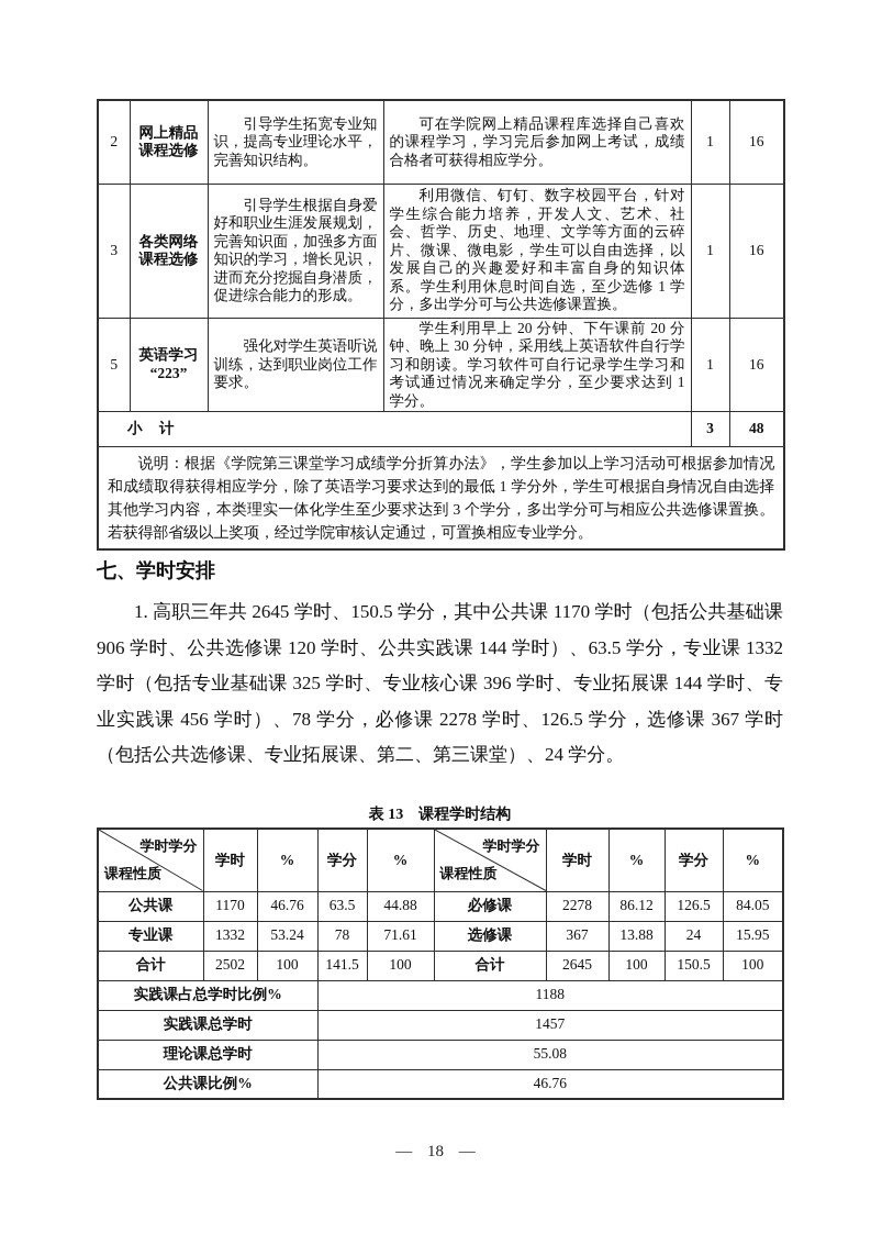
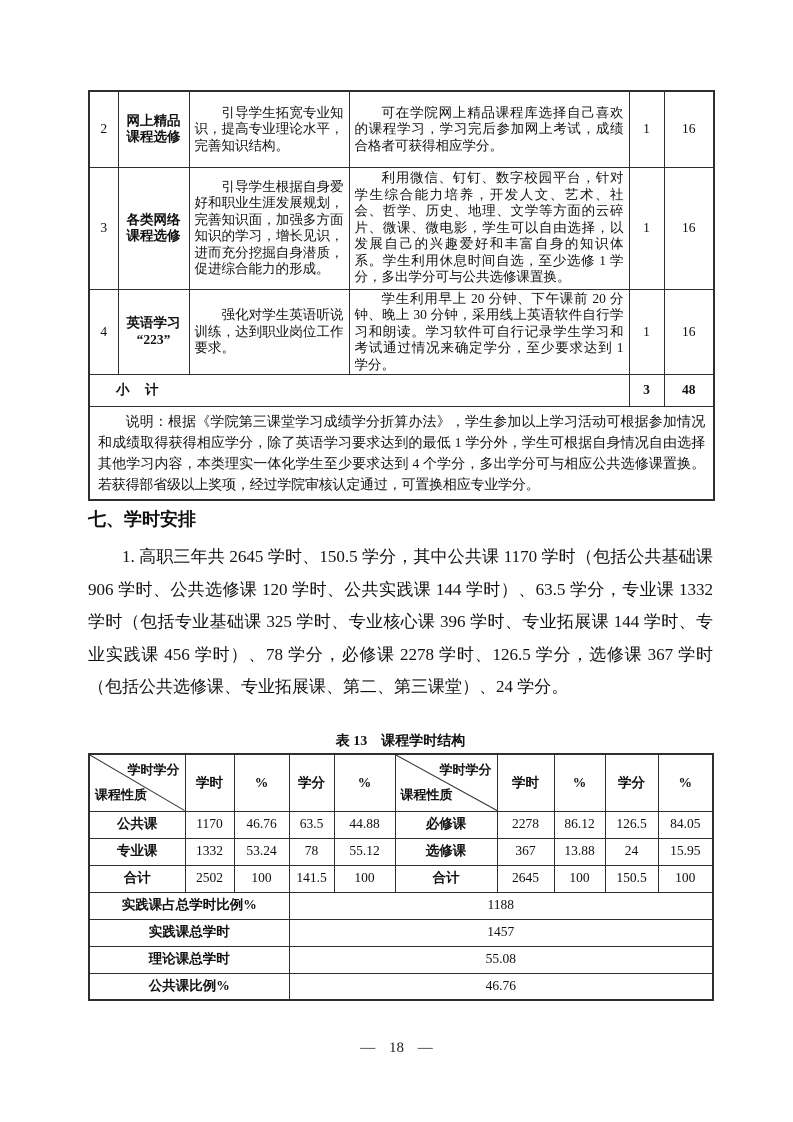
  2	网上精品 课程选修	引导学生拓宽专业知识，提高专业理论水平，完善知识结构。	可在学院网上精品课程库选择自己喜欢的课程学习，学习完后参加网上考试，成绩合格者可获得相应学分。	1	16
  3	各类网络 课程选修	引导学生根据自身爱好和职业生涯发展规划，完善知识面，加强多方面知识的学习，增长见识，进而充分挖掘自身潜质，促进综合能力的形成。	利用微信、钉钉、数字校园平台，针对学生综合能力培养，开发人文、艺术、社会、哲学、历史、地理、文学等方面的云碎片、微课、微电影，学生可以自由选择，以发展自己的兴趣爱好和丰富自身的知识体系。学生利用休息时间自选，至少选修 1 学分，多出学分可与公共选修课置换。	1	16
- 5	英语学习 “223”	强化对学生英语听说训练，达到职业岗位工作要求。	学生利用早上 20 分钟、下午课前 20 分钟、晚上 30 分钟，采用线上英语软件自行学习和朗读。学习软件可自行记录学生学习和考试通过情况来确定学分，至少要求达到 1 学分。	1	16
+ 4	英语学习 “223”	强化对学生英语听说训练，达到职业岗位工作要求。	学生利用早上 20 分钟、下午课前 20 分钟、晚上 30 分钟，采用线上英语软件自行学习和朗读。学习软件可自行记录学生学习和考试通过情况来确定学分，至少要求达到 1 学分。	1	16
  小 计	3	48
- 说明：根据《学院第三课堂学习成绩学分折算办法》，学生参加以上学习活动可根据参加情况和成绩取得获得相应学分，除了英语学习要求达到的最低 1 学分外，学生可根据自身情况自由选择其他学习内容，本类理实一体化学生至少要求达到 3 个学分，多出学分可与相应公共选修课置换。若获得部省级以上奖项，经过学院审核认定通过，可置换相应专业学分。
+ 说明：根据《学院第三课堂学习成绩学分折算办法》，学生参加以上学习活动可根据参加情况和成绩取得获得相应学分，除了英语学习要求达到的最低 1 学分外，学生可根据自身情况自由选择其他学习内容，本类理实一体化学生至少要求达到 4 个学分，多出学分可与相应公共选修课置换。若获得部省级以上奖项，经过学院审核认定通过，可置换相应专业学分。
  七、学时安排
  1. 高职三年共 2645 学时、150.5 学分，其中公共课 1170 学时（包括公共基础课 906 学时、公共选修课 120 学时、公共实践课 144 学时）、63.5 学分，专业课 1332 学时（包括专业基础课 325 学时、专业核心课 396 学时、专业拓展课 144 学时、专业实践课 456 学时）、78 学分，必修课 2278 学时、126.5 学分，选修课 367 学时（包括公共选修课、专业拓展课、第二、第三课堂）、24 学分。
  表 13 课程学时结构
  学时学分 课程性质	学时	%	学分	%	学时学分 课程性质	学时	%	学分	%
  公共课	1170	46.76	63.5	44.88	必修课	2278	86.12	126.5	84.05
- 专业课	1332	53.24	78	71.61	选修课	367	13.88	24	15.95
+ 专业课	1332	53.24	78	55.12	选修课	367	13.88	24	15.95
  合计	2502	100	141.5	100	合计	2645	100	150.5	100
  实践课占总学时比例%	1188
  实践课总学时	1457
  理论课总学时	55.08
  公共课比例%	46.76
  — 18 —
